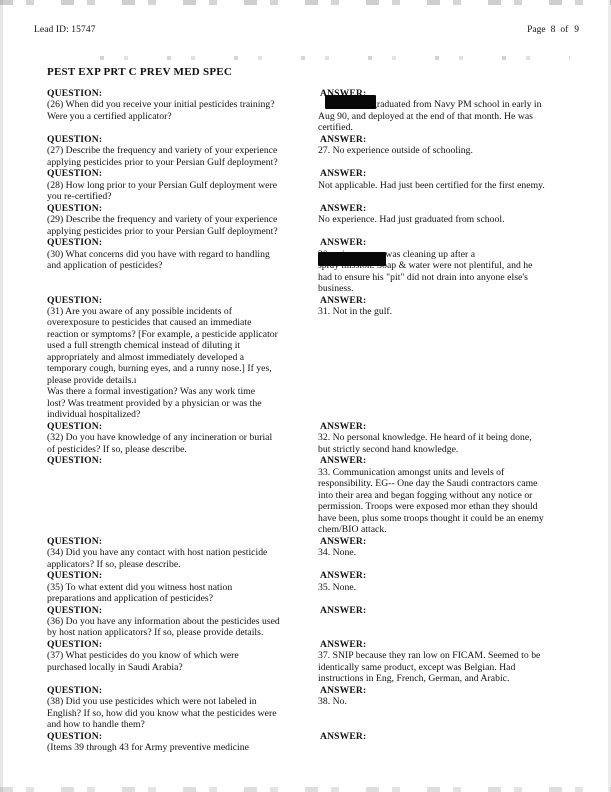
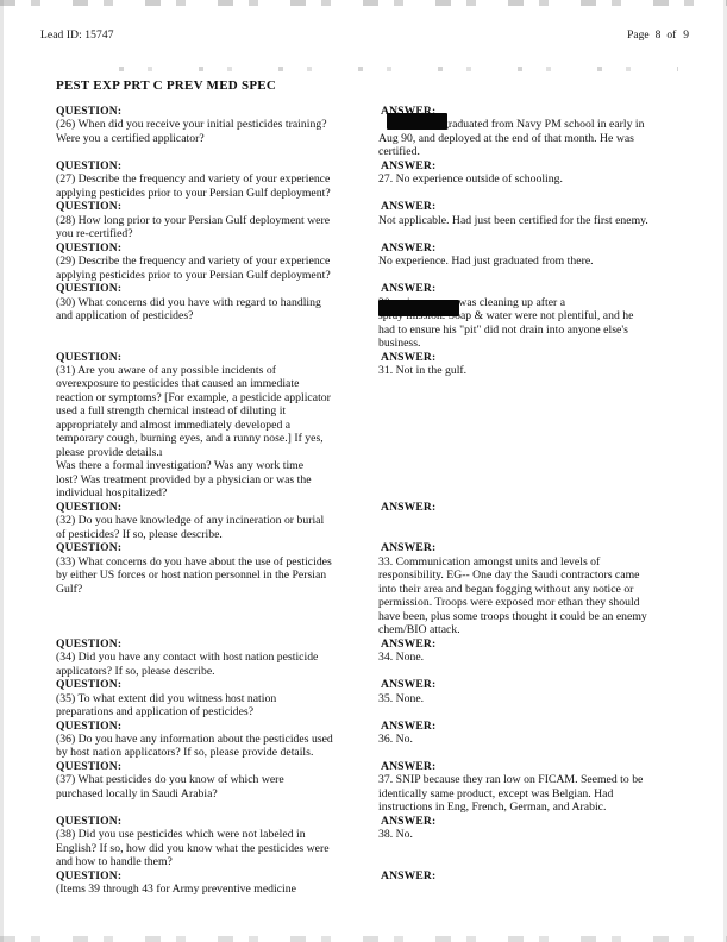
  Lead ID: 15747
  Page 8 of 9
  PEST EXP PRT C PREV MED SPEC
  QUESTION:
  (26) When did you receive your initial pesticides training?
  Were you a certified applicator?
  ANSWER:
  raduated from Navy PM school in early in
  Aug 90, and deployed at the end of that month. He was
  certified.
  QUESTION:
  (27) Describe the frequency and variety of your experience
  applying pesticides prior to your Persian Gulf deployment?
  ANSWER:
  27. No experience outside of schooling.
  QUESTION:
  (28) How long prior to your Persian Gulf deployment were
  you re-certified?
  ANSWER:
  Not applicable. Had just been certified for the first enemy.
  QUESTION:
  (29) Describe the frequency and variety of your experience
  applying pesticides prior to your Persian Gulf deployment?
  ANSWER:
- No experience. Had just graduated from school.
+ No experience. Had just graduated from there.
  QUESTION:
  (30) What concerns did you have with regard to handling
  and application of pesticides?
  ANSWER:
  had to ensure his "pit" did not drain into anyone else's
  business.
  QUESTION:
  (31) Are you aware of any possible incidents of
  overexposure to pesticides that caused an immediate
  reaction or symptoms? [For example, a pesticide applicator
  used a full strength chemical instead of diluting it
  appropriately and almost immediately developed a
  temporary cough, burning eyes, and a runny nose.] If yes,
  please provide details.ı
  Was there a formal investigation? Was any work time
  lost? Was treatment provided by a physician or was the
  individual hospitalized?
  ANSWER:
  31. Not in the gulf.
  QUESTION:
  (32) Do you have knowledge of any incineration or burial
  of pesticides? If so, please describe.
  ANSWER:
- 32. No personal knowledge. He heard of it being done,
- but strictly second hand knowledge.
  QUESTION:
+ (33) What concerns do you have about the use of pesticides
+ by either US forces or host nation personnel in the Persian
+ Gulf?
  ANSWER:
  33. Communication amongst units and levels of
  responsibility. EG-- One day the Saudi contractors came
  into their area and began fogging without any notice or
  permission. Troops were exposed mor ethan they should
  have been, plus some troops thought it could be an enemy
  chem/BIO attack.
  QUESTION:
  (34) Did you have any contact with host nation pesticide
  applicators? If so, please describe.
  ANSWER:
  34. None.
  QUESTION:
  (35) To what extent did you witness host nation
  preparations and application of pesticides?
  ANSWER:
  35. None.
  QUESTION:
  (36) Do you have any information about the pesticides used
  by host nation applicators? If so, please provide details.
  ANSWER:
+ 36. No.
  QUESTION:
  (37) What pesticides do you know of which were
  purchased locally in Saudi Arabia?
  ANSWER:
  37. SNIP because they ran low on FICAM. Seemed to be
  identically same product, except was Belgian. Had
  instructions in Eng, French, German, and Arabic.
  QUESTION:
  (38) Did you use pesticides which were not labeled in
  English? If so, how did you know what the pesticides were
  and how to handle them?
  ANSWER:
  38. No.
  QUESTION:
  (Items 39 through 43 for Army preventive medicine
  ANSWER:
